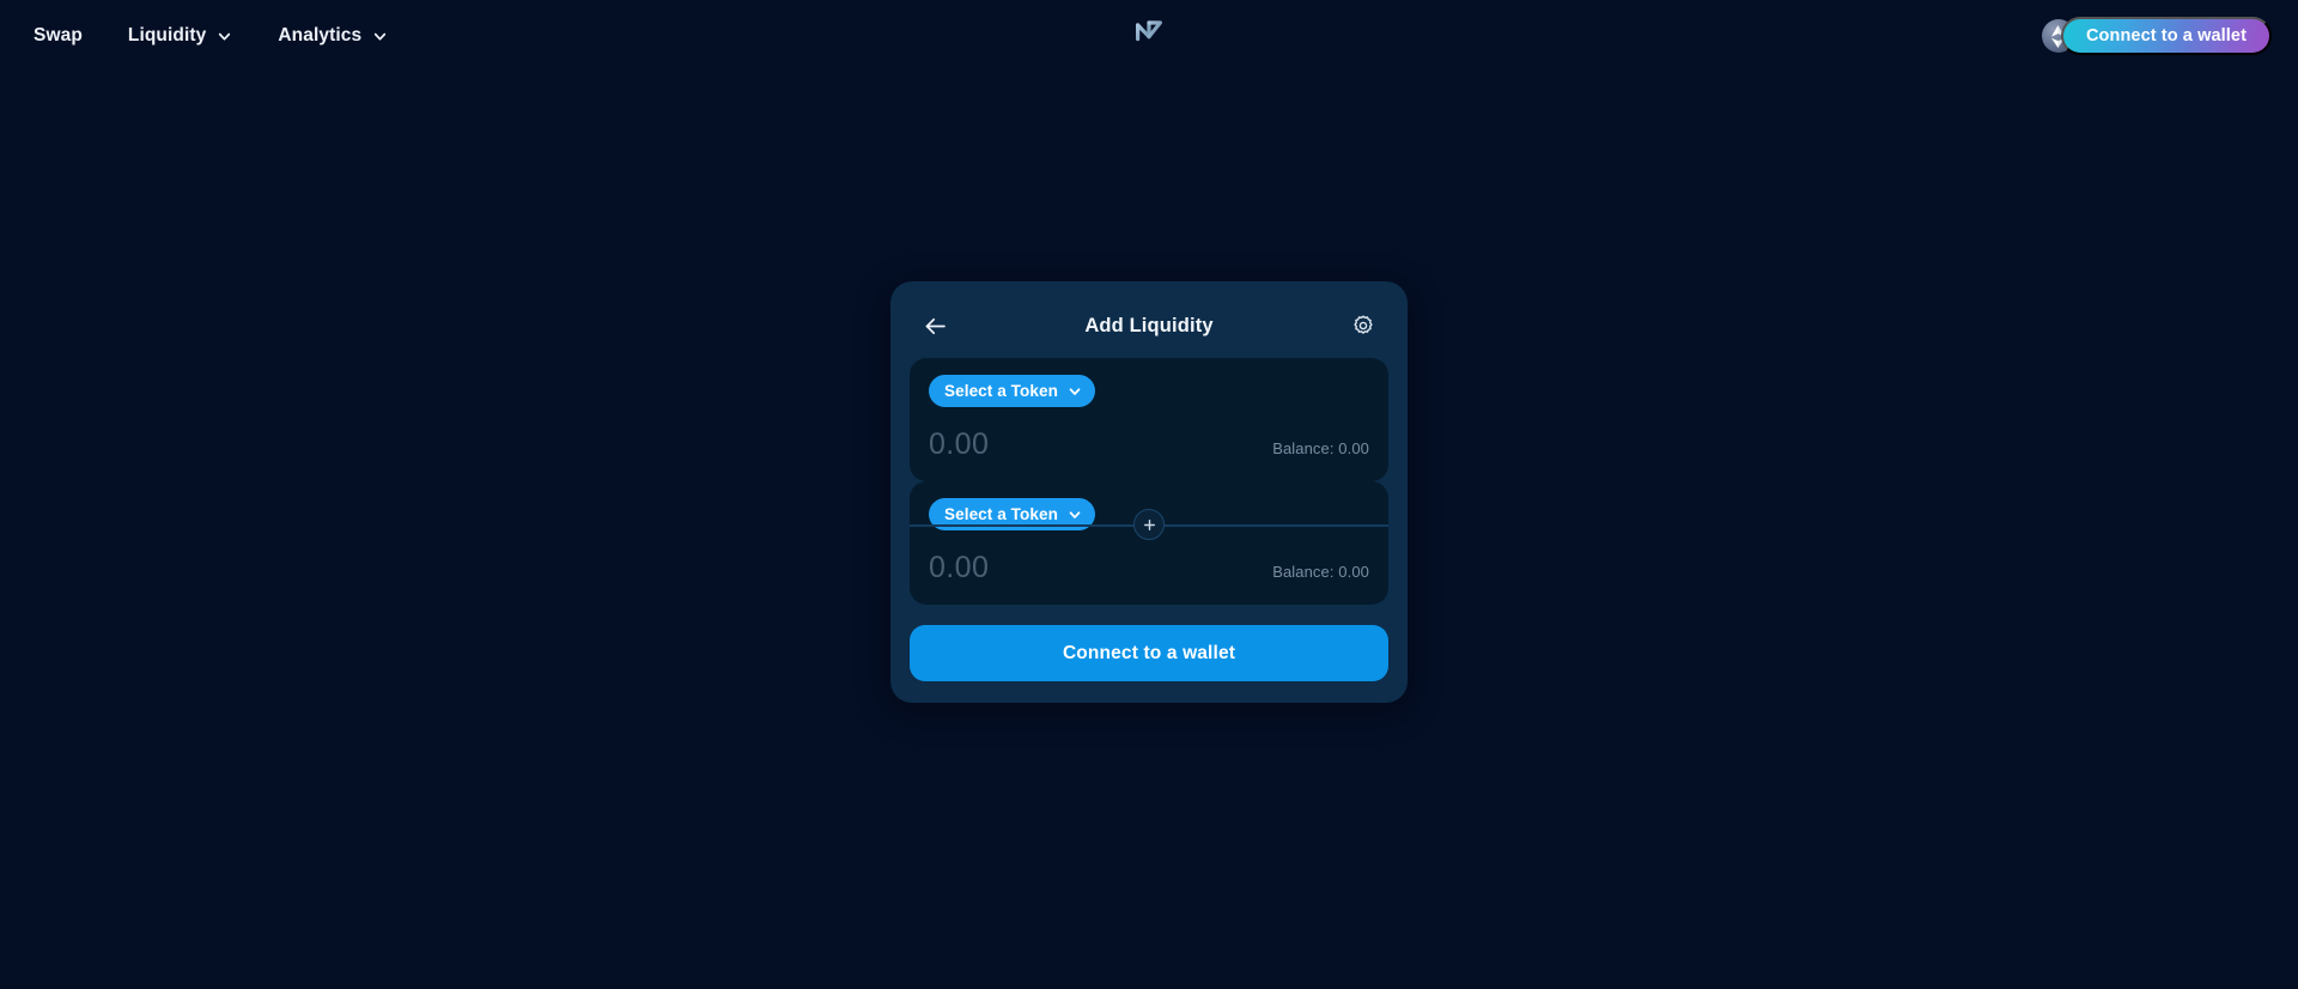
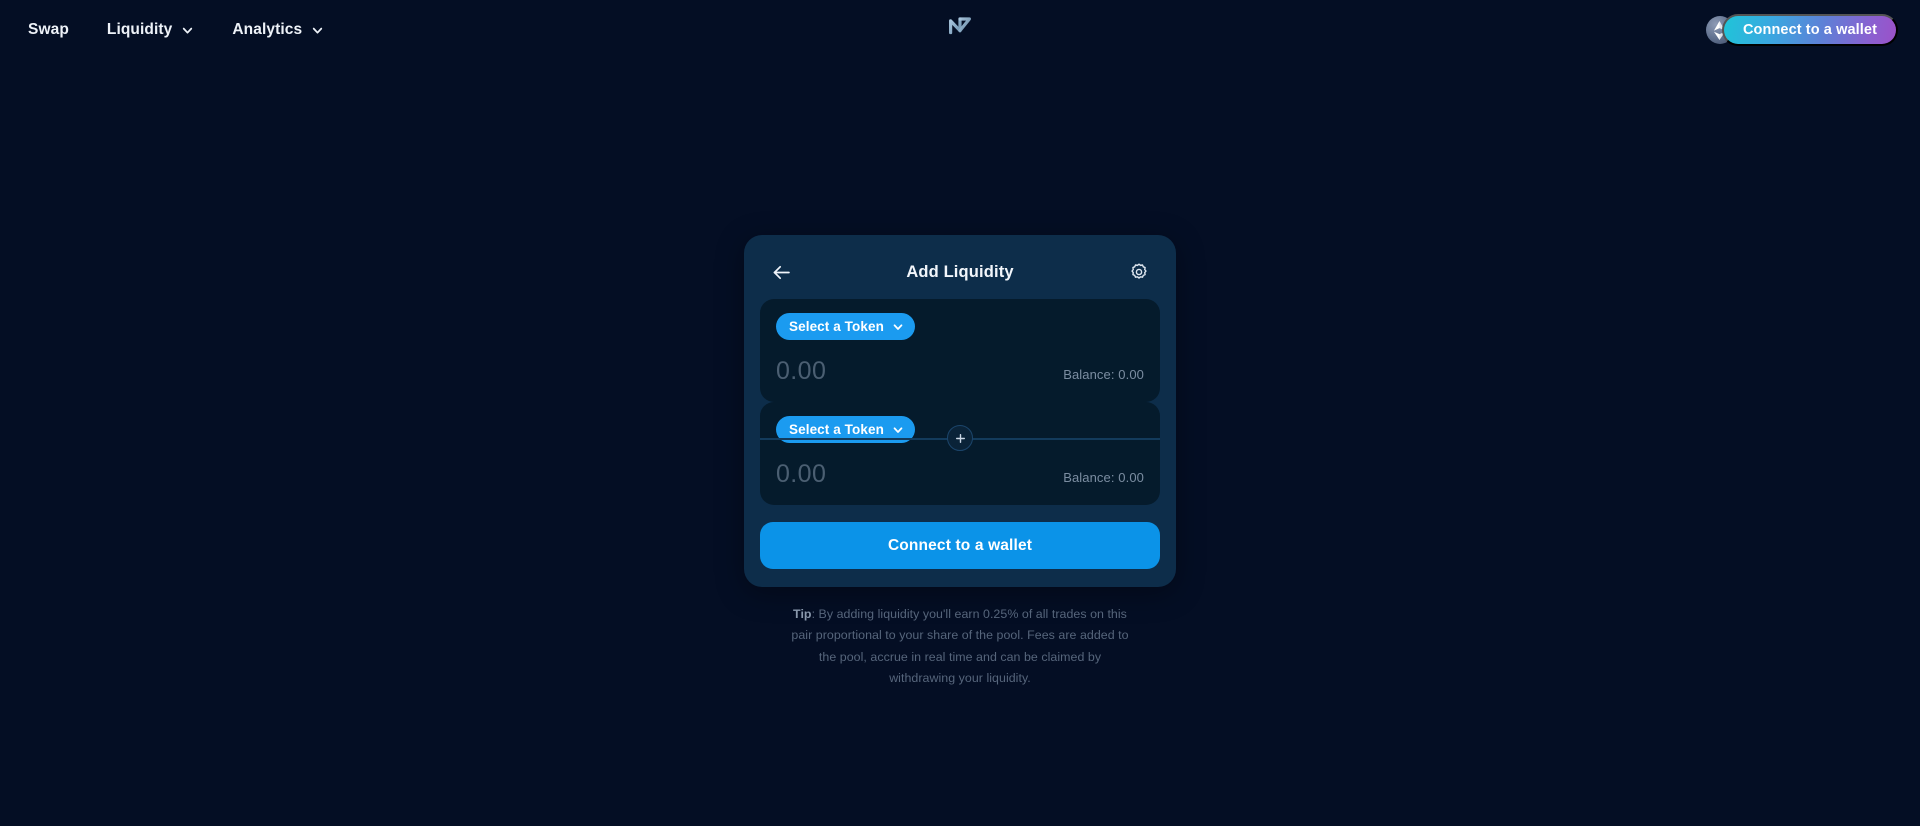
  Swap
  Liquidity
  Analytics
  Connect to a wallet
  Add Liquidity
  Select a Token
  0.00
  Balance: 0.00
  Select a Token
  0.00
  Balance: 0.00
  Connect to a wallet
+ Tip: By adding liquidity you'll earn 0.25% of all trades on this pair proportional to your share of the pool. Fees are added to the pool, accrue in real time and can be claimed by withdrawing your liquidity.
